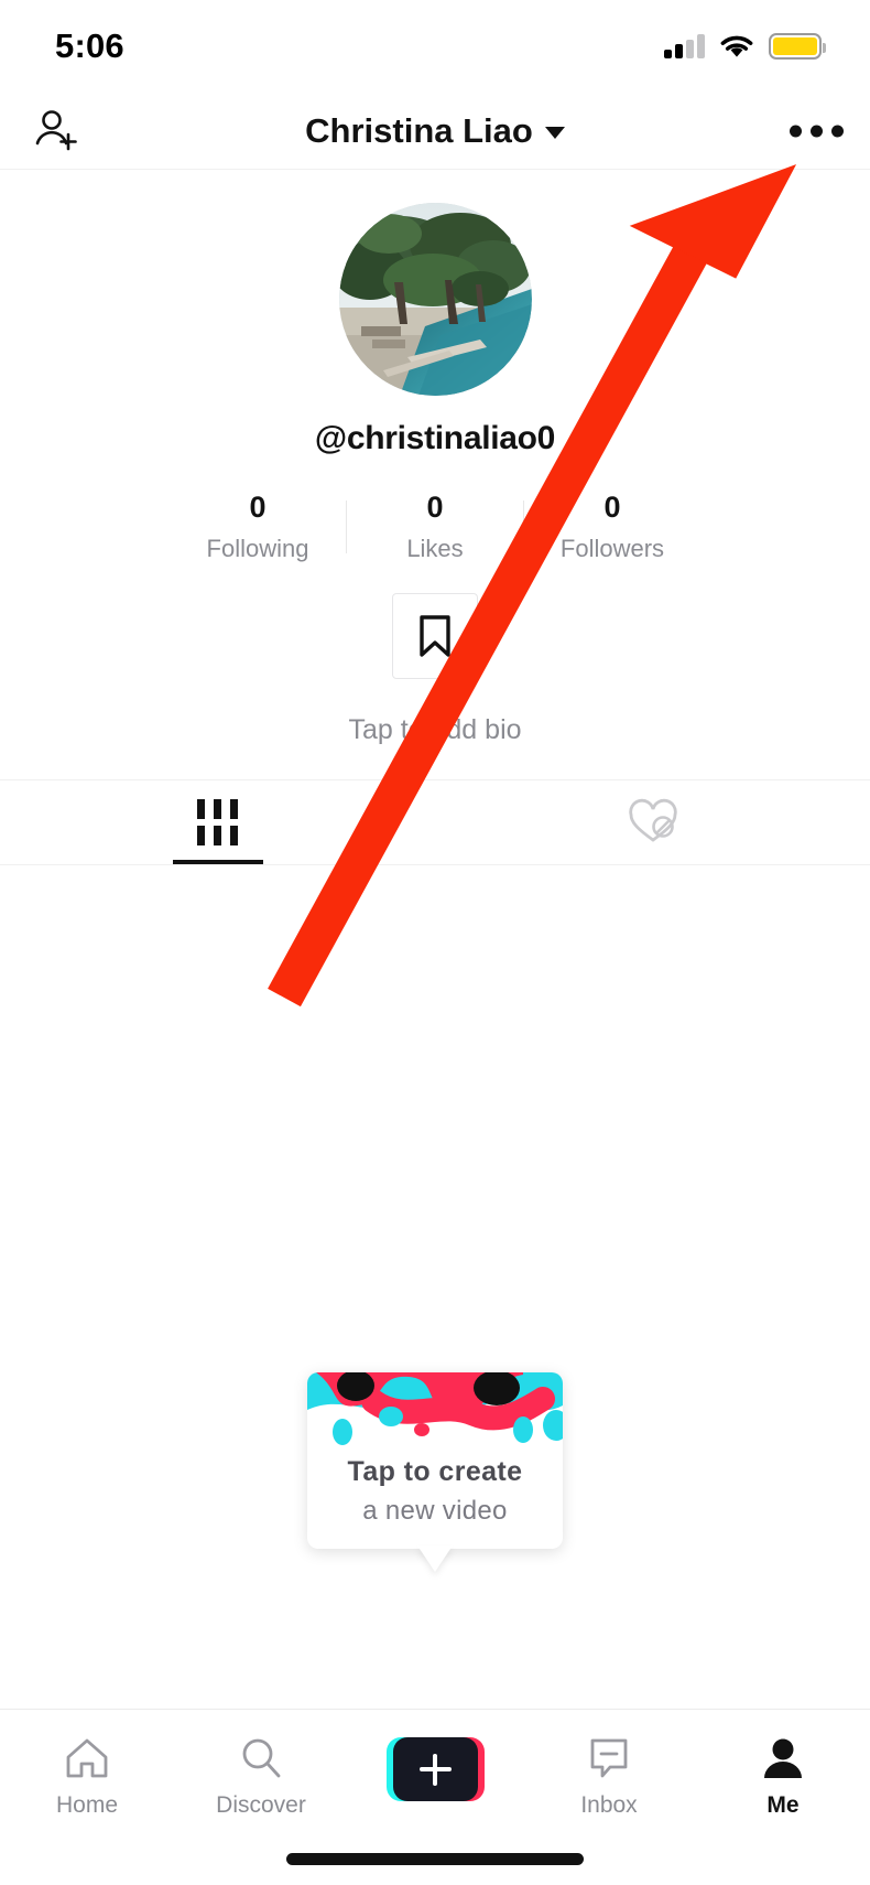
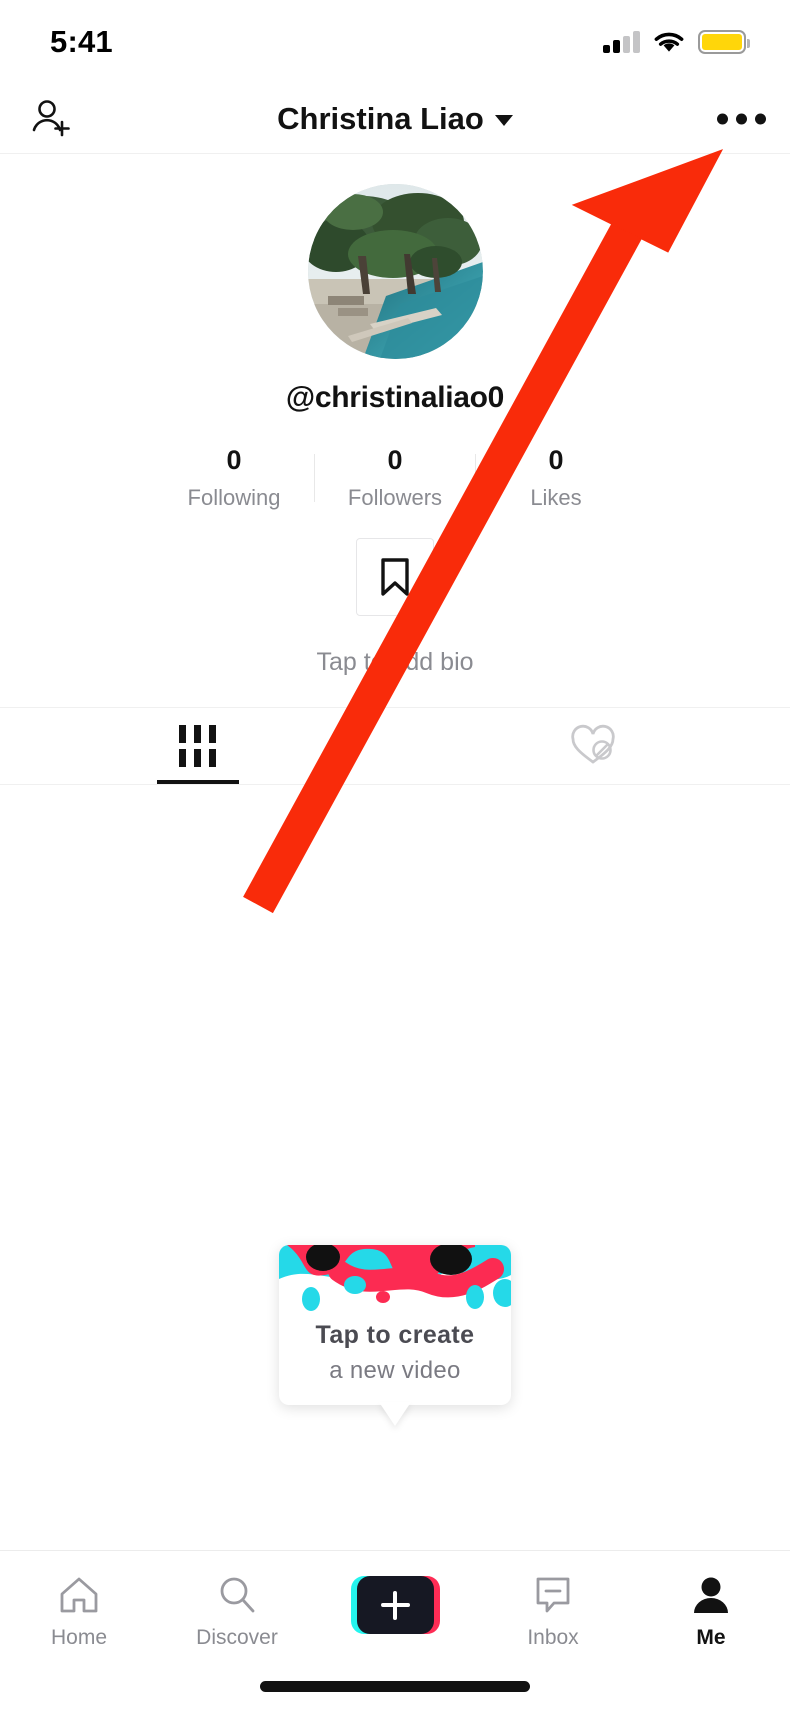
- 5:06
+ 5:41
  Christina Liao
  @christinaliao0
  0
  Following
  0
- Likes
+ Followers
  0
- Followers
+ Likes
  Tap tdd bio
  Tap to create
  a new video
  Home
  Discover
  Inbox
  Me
